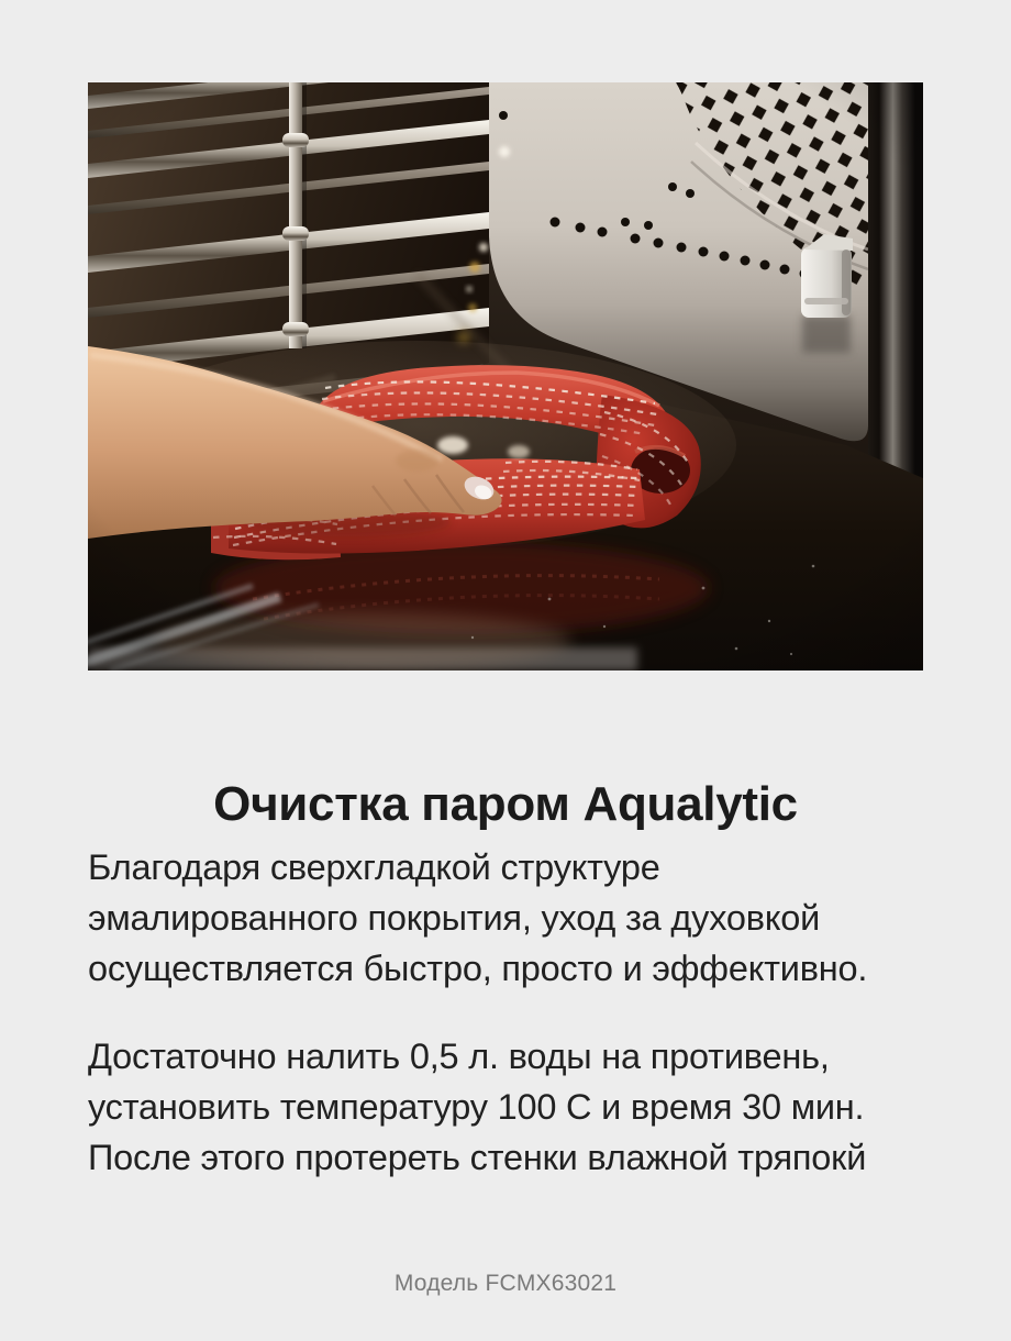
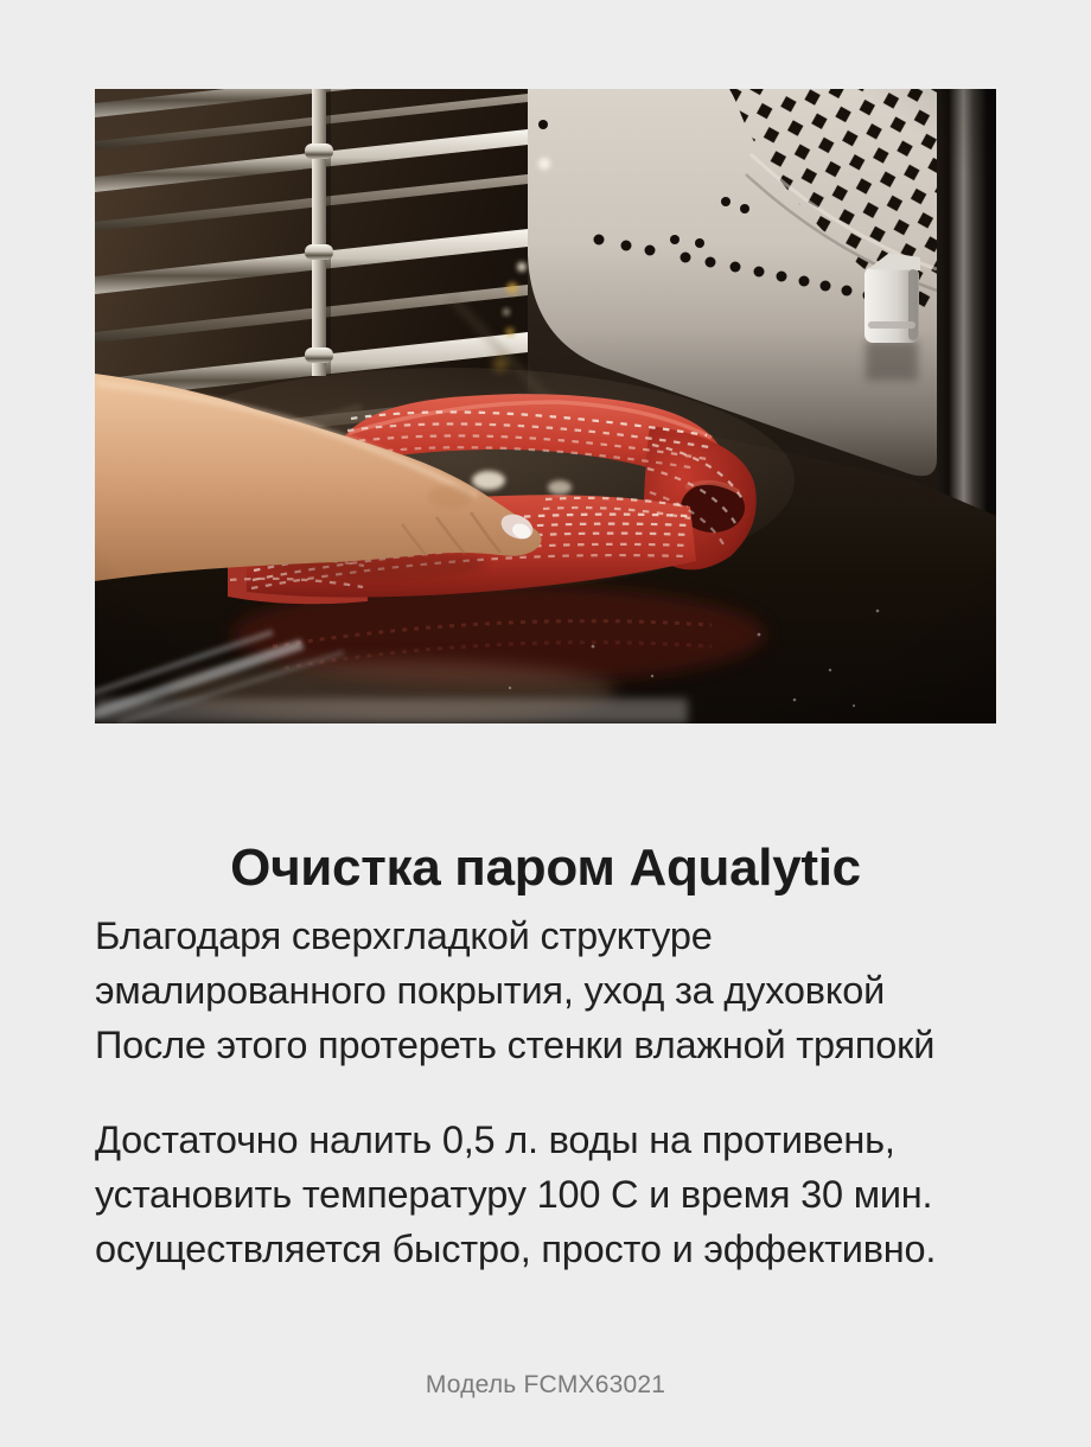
  Очистка паром Aqualytic
  Благодаря сверхгладкой структуре
  эмалированного покрытия, уход за духовкой
- осуществляется быстро, просто и эффективно.
+ После этого протереть стенки влажной тряпокй
  Достаточно налить 0,5 л. воды на противень,
  установить температуру 100 С и время 30 мин.
- После этого протереть стенки влажной тряпокй
+ осуществляется быстро, просто и эффективно.
  Модель FCMX63021
